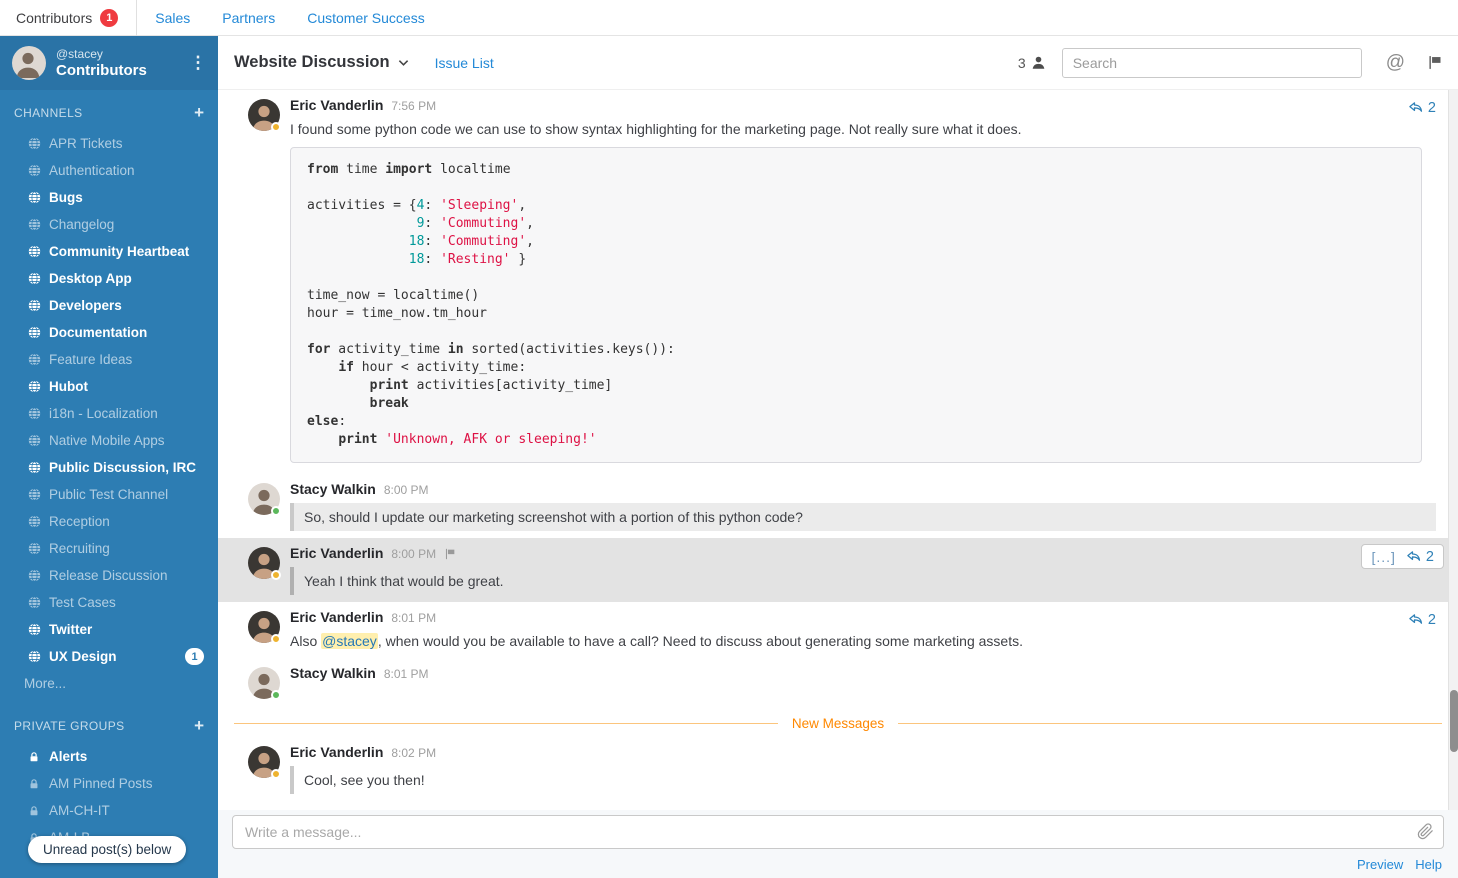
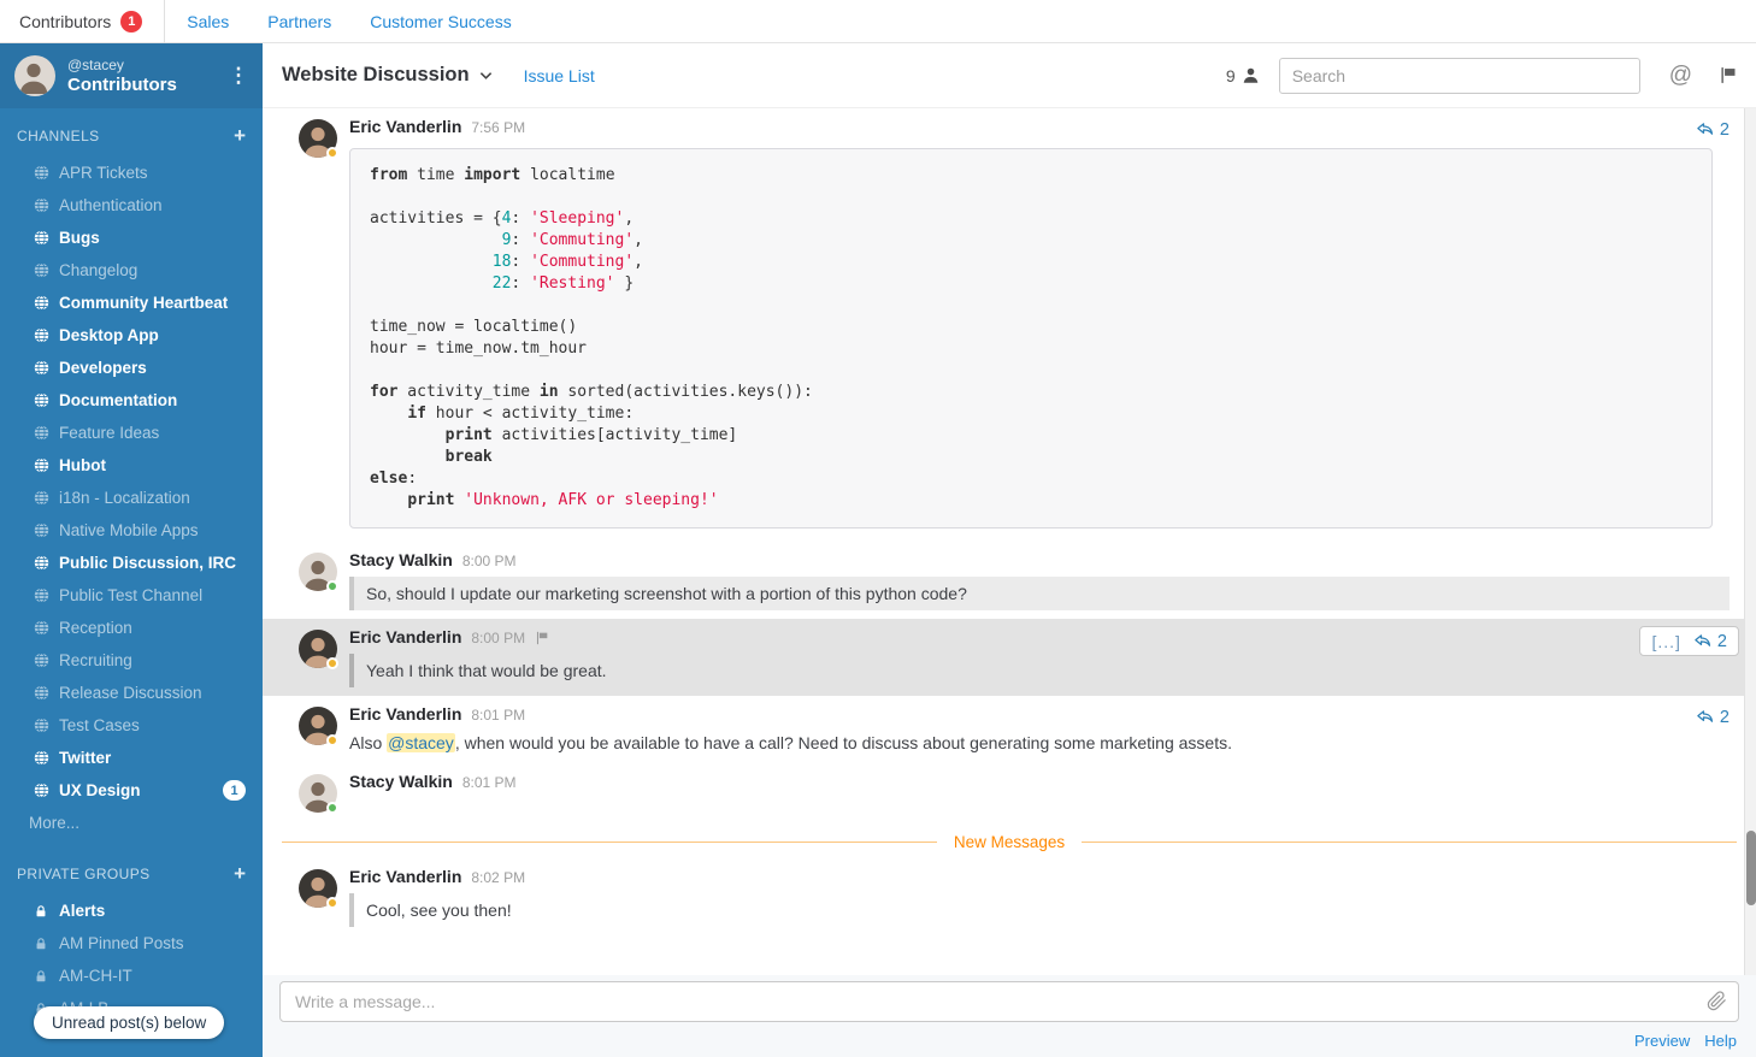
  Contributors
  1
  Sales
  Partners
  Customer Success
  @stacey
  Contributors
  ⋮
  CHANNELS
  +
  APR Tickets
  Authentication
  Bugs
  Changelog
  Community Heartbeat
  Desktop App
  Developers
  Documentation
  Feature Ideas
  Hubot
  i18n - Localization
  Native Mobile Apps
  Public Discussion, IRC
  Public Test Channel
  Reception
  Recruiting
  Release Discussion
  Test Cases
  Twitter
  UX Design
  1
  More...
  PRIVATE GROUPS
  +
  Alerts
  AM Pinned Posts
  AM-CH-IT
  Unread post(s) below
  Website Discussion
  Issue List
- 3
+ 9
  Search
  @
  Eric Vanderlin
  7:56 PM
- I found some python code we can use to show syntax highlighting for the marketing page. Not really sure what it does.
  from time import localtime
  activities = {4: 'Sleeping',
  9: 'Commuting',
  18: 'Commuting',
- 18: 'Resting' }
+ 22: 'Resting' }
  time_now = localtime()
  hour = time_now.tm_hour
  for activity_time in sorted(activities.keys()):
  if hour < activity_time:
  print activities[activity_time]
  break
  else:
  print 'Unknown, AFK or sleeping!'
  2
  Stacy Walkin
  8:00 PM
  So, should I update our marketing screenshot with a portion of this python code?
  Eric Vanderlin
  8:00 PM
  Yeah I think that would be great.
  [...]
  2
  Eric Vanderlin
  8:01 PM
  Also @stacey, when would you be available to have a call? Need to discuss about generating some marketing assets.
  2
  Stacy Walkin
  8:01 PM
  New Messages
  Eric Vanderlin
  8:02 PM
  Cool, see you then!
  Write a message...
  Preview
  Help
